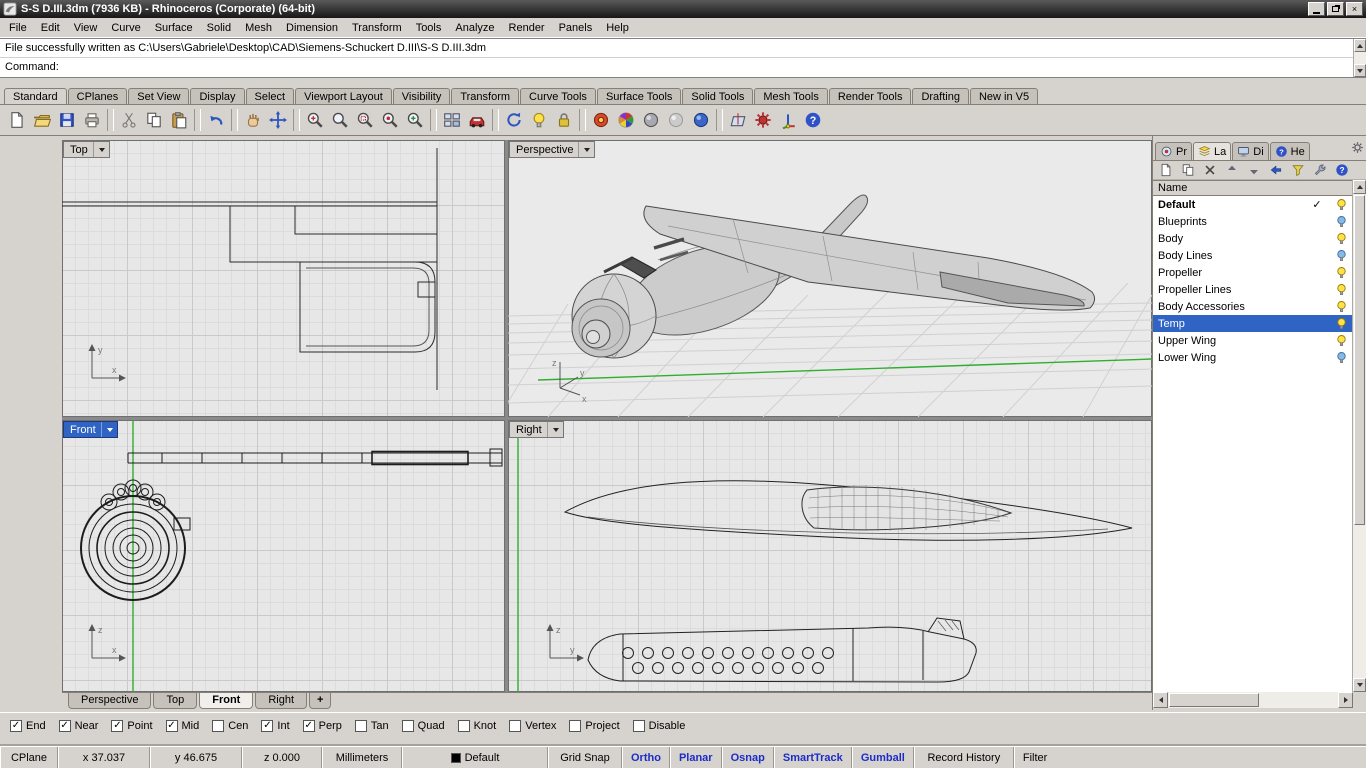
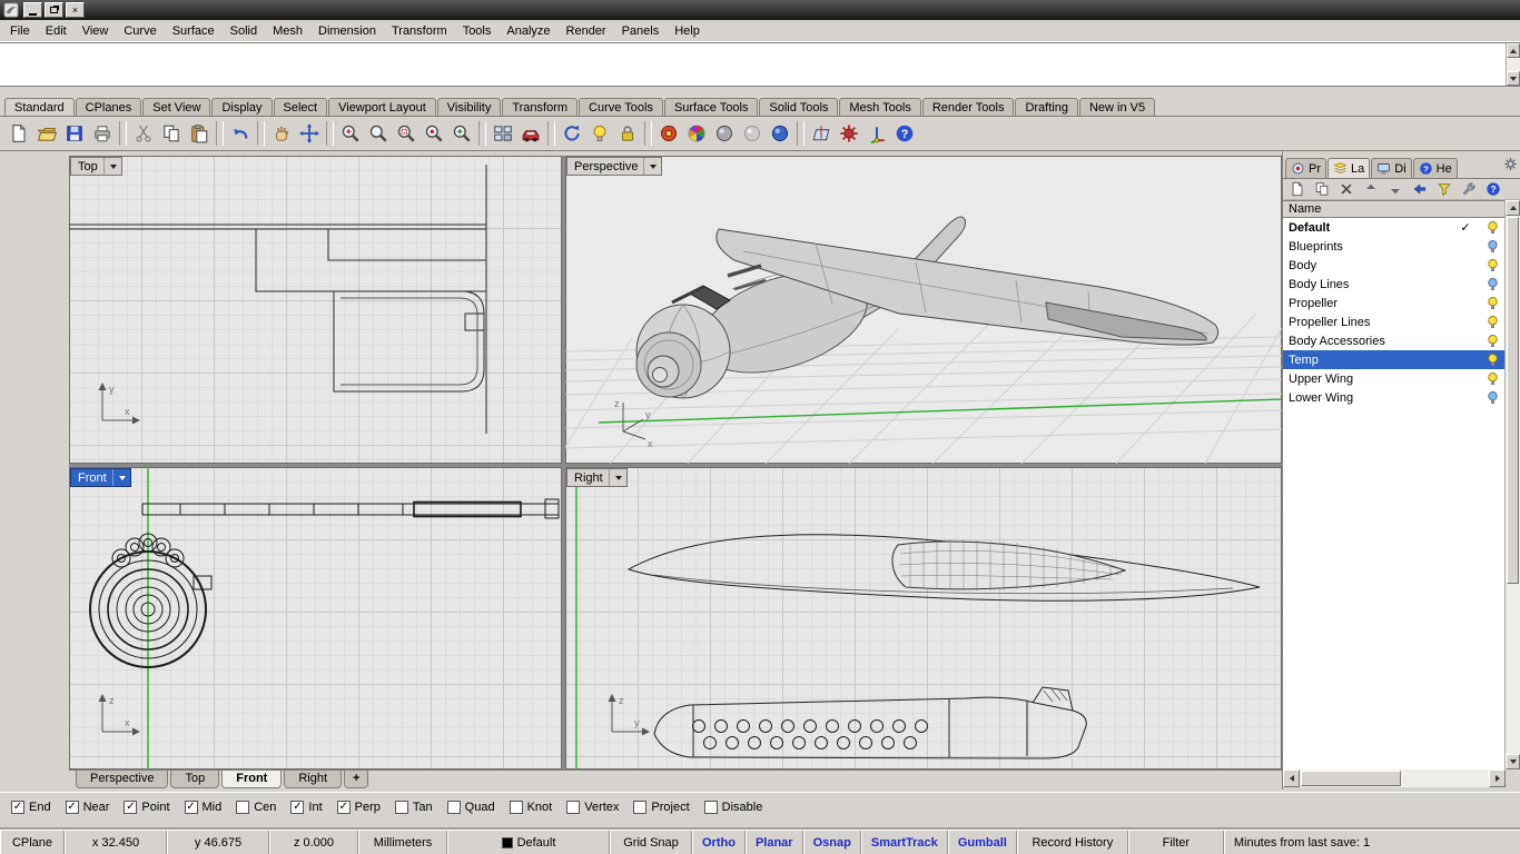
- S-S D.III.3dm (7936 KB) - Rhinoceros (Corporate) (64-bit)
  ×
  File
  Edit
  View
  Curve
  Surface
  Solid
  Mesh
  Dimension
  Transform
  Tools
  Analyze
  Render
  Panels
  Help
- File successfully written as C:\Users\Gabriele\Desktop\CAD\Siemens-Schuckert D.III\S-S D.III.3dm
- Command:
  Standard
  CPlanes
  Set View
  Display
  Select
  Viewport Layout
  Visibility
  Transform
  Curve Tools
  Surface Tools
  Solid Tools
  Mesh Tools
  Render Tools
  Drafting
  New in V5
  ?
  y
  x
  Top
  z
  y
  x
  Perspective
  z
  x
  Front
  z
  y
  Right
  Perspective
  Top
  Front
  Right
  +
  Pr
  La
  Di
  ?
  He
  ?
  Name
  Default
  ✓
  Blueprints
  Body
  Body Lines
  Propeller
  Propeller Lines
  Body Accessories
  Temp
  Upper Wing
  Lower Wing
  ✓
  End
  ✓
  Near
  ✓
  Point
  ✓
  Mid
  Cen
  ✓
  Int
  ✓
  Perp
  Tan
  Quad
  Knot
  Vertex
  Project
  Disable
  CPlane
- x 37.037
+ x 32.450
  y 46.675
  z 0.000
  Millimeters
  Default
  Grid Snap
  Ortho
  Planar
  Osnap
  SmartTrack
  Gumball
  Record History
  Filter
+ Minutes from last save: 1
